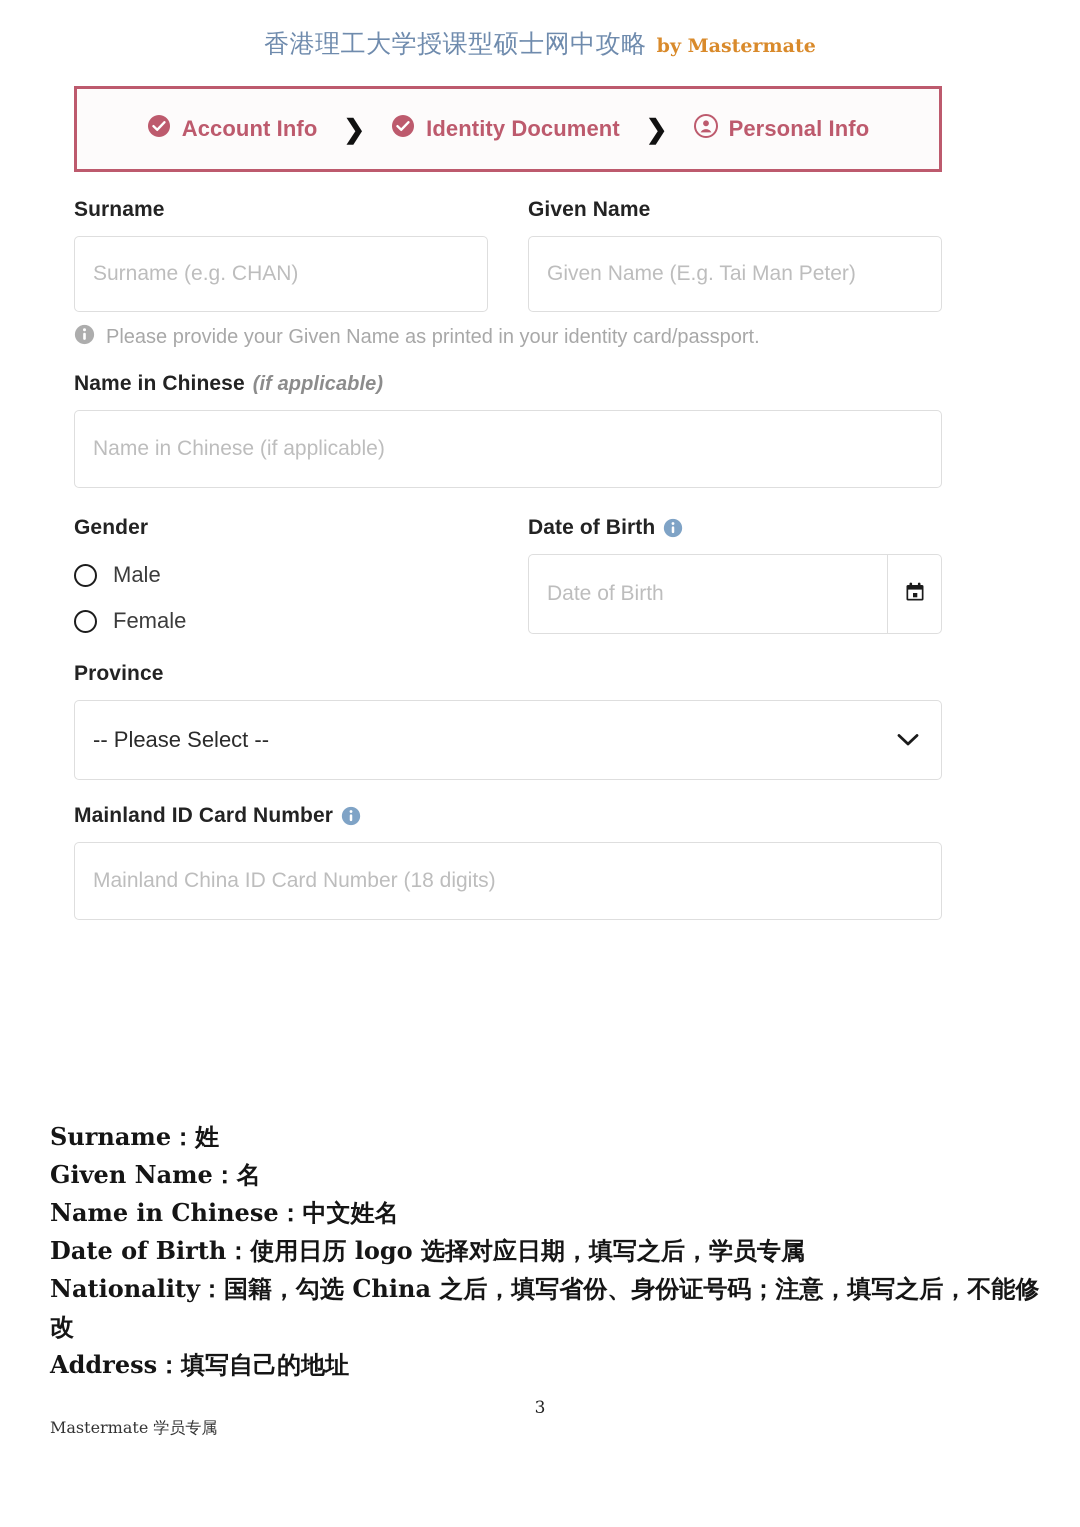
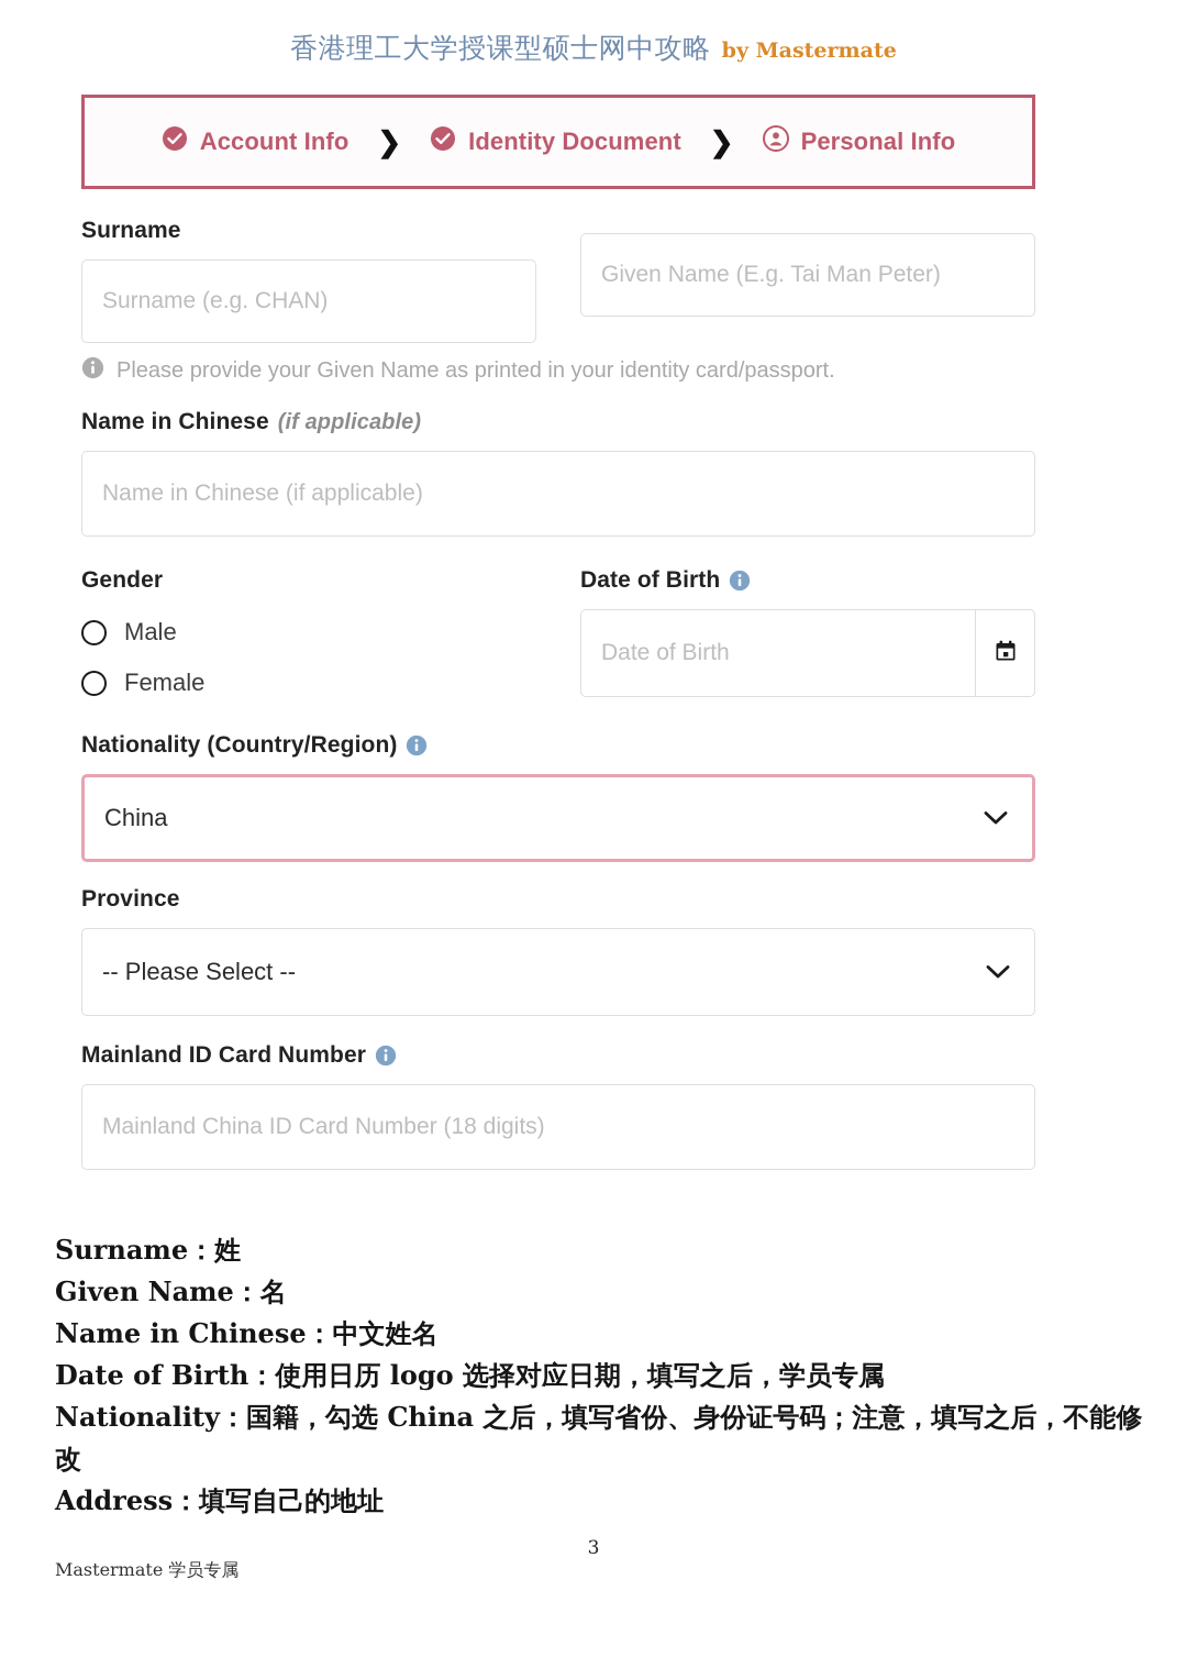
  香港理工大学授课型硕士网中攻略 by Mastermate
  Account Info
  ❯
  Identity Document
  ❯
  Personal Info
  Surname
  Surname (e.g. CHAN)
- Given Name
  Given Name (E.g. Tai Man Peter)
  Please provide your Given Name as printed in your identity card/passport.
  Name in Chinese
  (if applicable)
  Name in Chinese (if applicable)
  Gender
  Male
  Female
  Date of Birth
  Date of Birth
+ Nationality (Country/Region)
+ China
  Province
  -- Please Select --
  Mainland ID Card Number
  Mainland China ID Card Number (18 digits)
  Surname：姓
  Given Name：名
  Name in Chinese：中文姓名
  Date of Birth：使用日历 logo 选择对应日期，填写之后，学员专属
  Nationality：国籍，勾选 China 之后，填写省份、身份证号码；注意，填写之后，不能修改
  Address：填写自己的地址
  3
  Mastermate 学员专属
